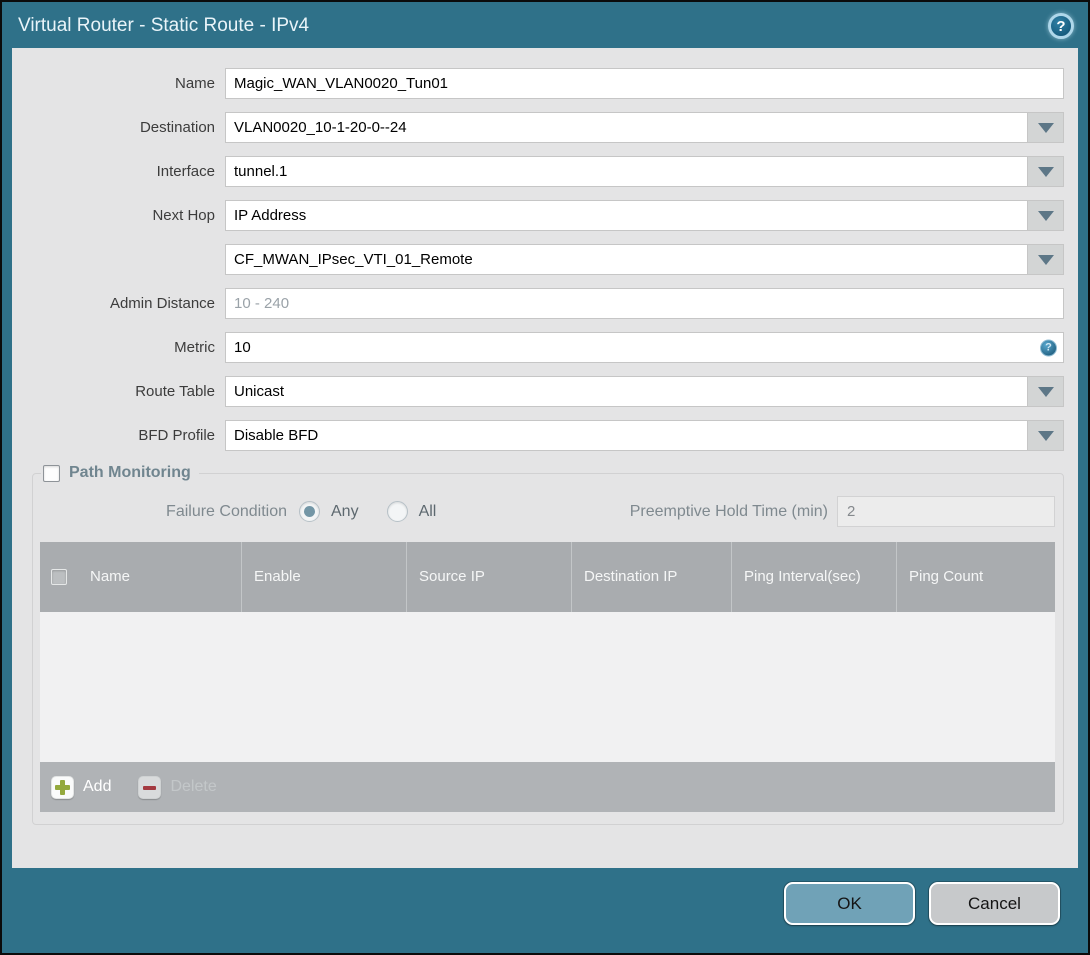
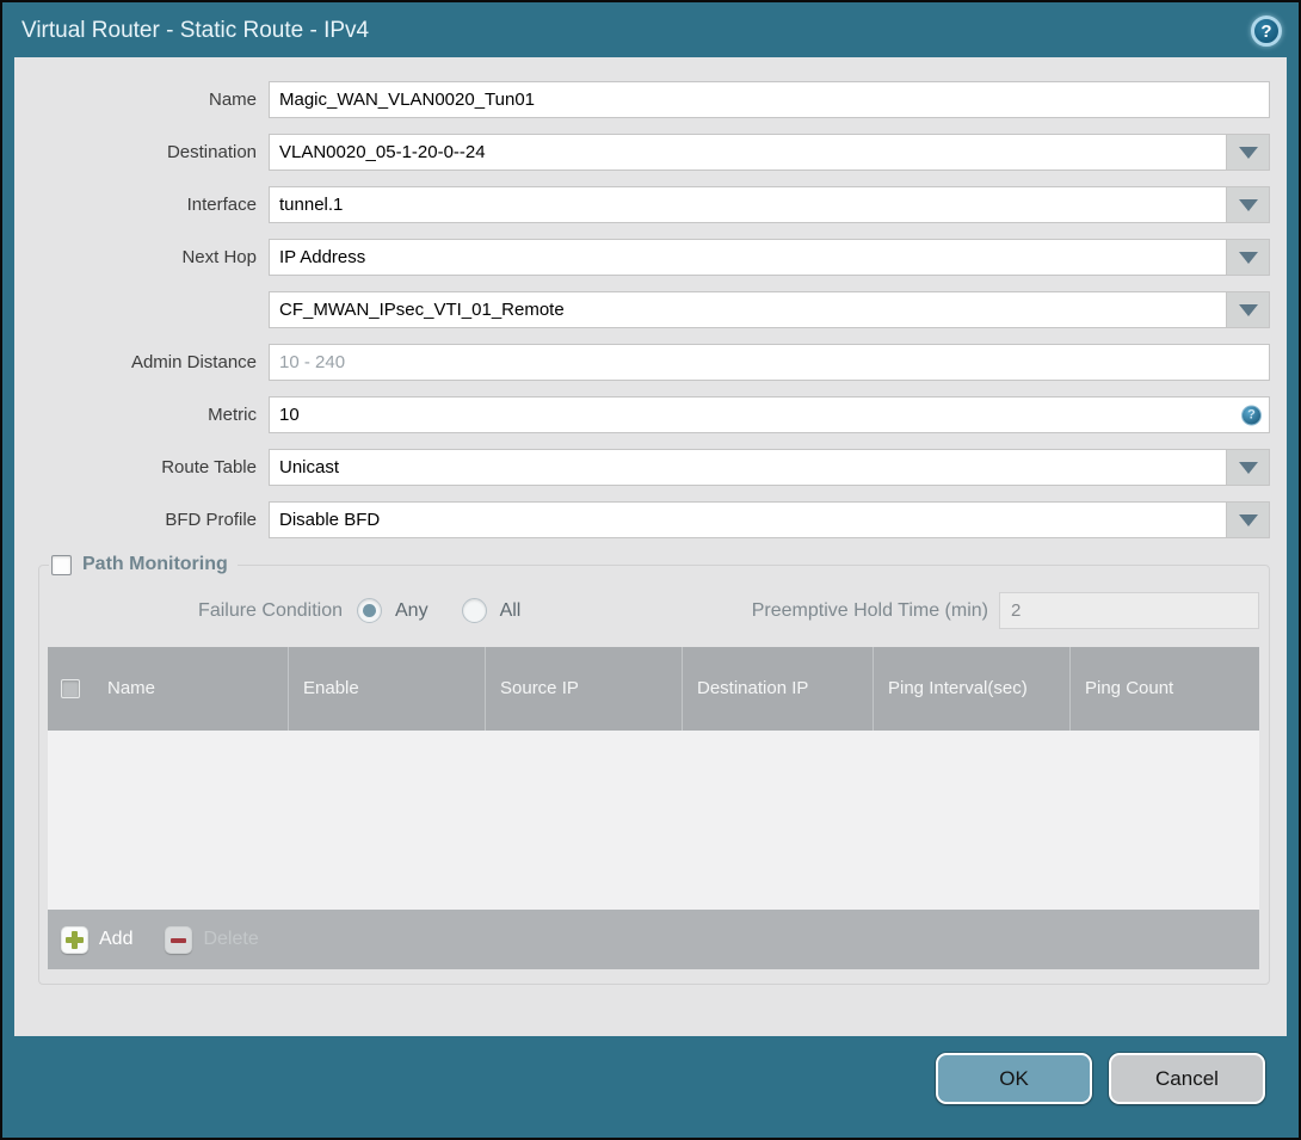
  Virtual Router - Static Route - IPv4
  ?
  Name
  Magic_WAN_VLAN0020_Tun01
  Destination
- VLAN0020_10-1-20-0--24
+ VLAN0020_05-1-20-0--24
  Interface
  tunnel.1
  Next Hop
  IP Address
  CF_MWAN_IPsec_VTI_01_Remote
  Admin Distance
  10 - 240
  Metric
  10
  ?
  Route Table
  Unicast
  BFD Profile
  Disable BFD
  Path Monitoring
  Failure Condition
  Any
  All
  Preemptive Hold Time (min)
  2
  Name
  Enable
  Source IP
  Destination IP
  Ping Interval(sec)
  Ping Count
  Add
  OK
  Cancel
